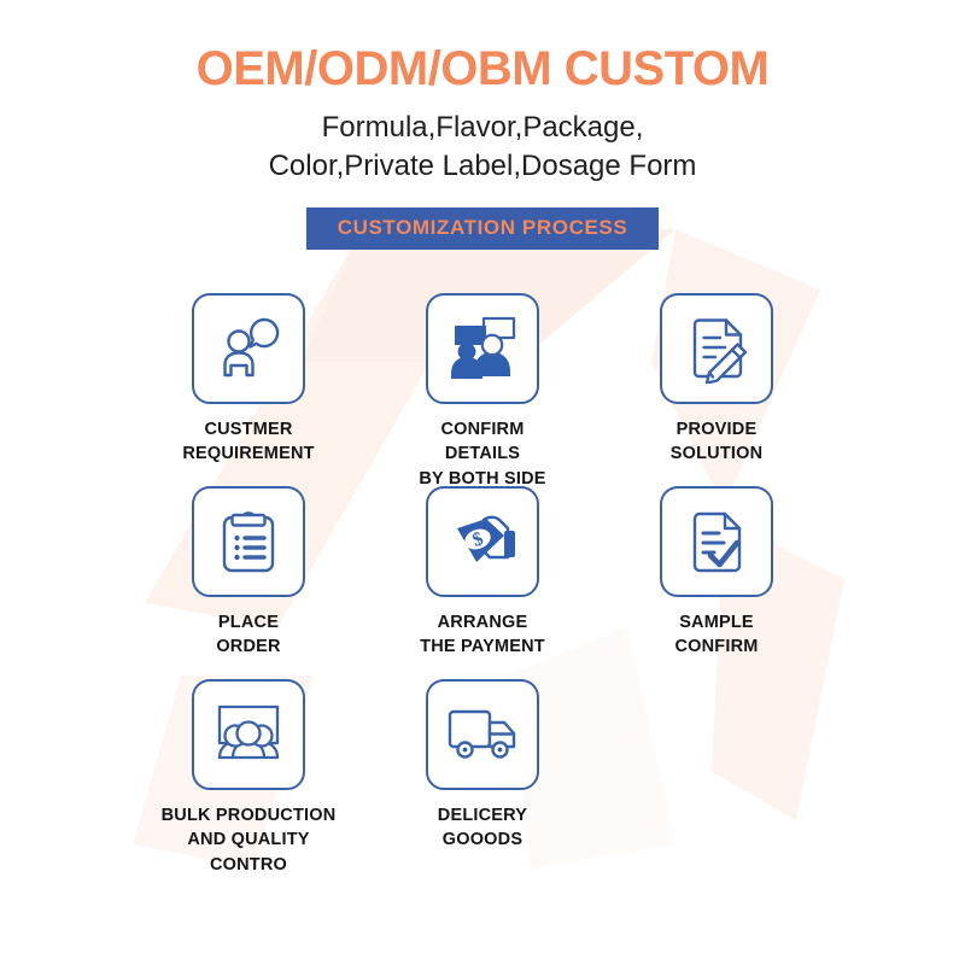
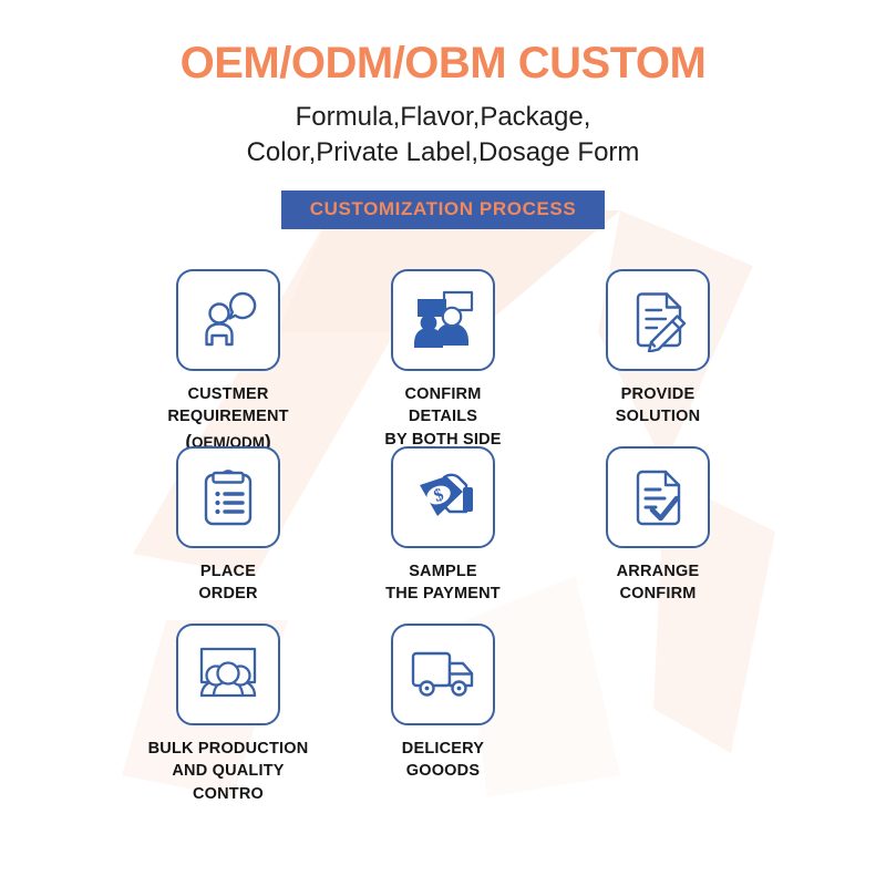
  OEM/ODM/OBM CUSTOM
  Formula,Flavor,Package,
  Color,Private Label,Dosage Form
  CUSTOMIZATION PROCESS
  CUSTMER
  REQUIREMENT
+ (OEM/ODM)
  CONFIRM
  DETAILS
  BY BOTH SIDE
  PROVIDE
  SOLUTION
  PLACE
  ORDER
- ARRANGE
+ SAMPLE
  THE PAYMENT
- SAMPLE
+ ARRANGE
  CONFIRM
  BULK PRODUCTION
  AND QUALITY
  CONTRO
  DELICERY
  GOOODS
